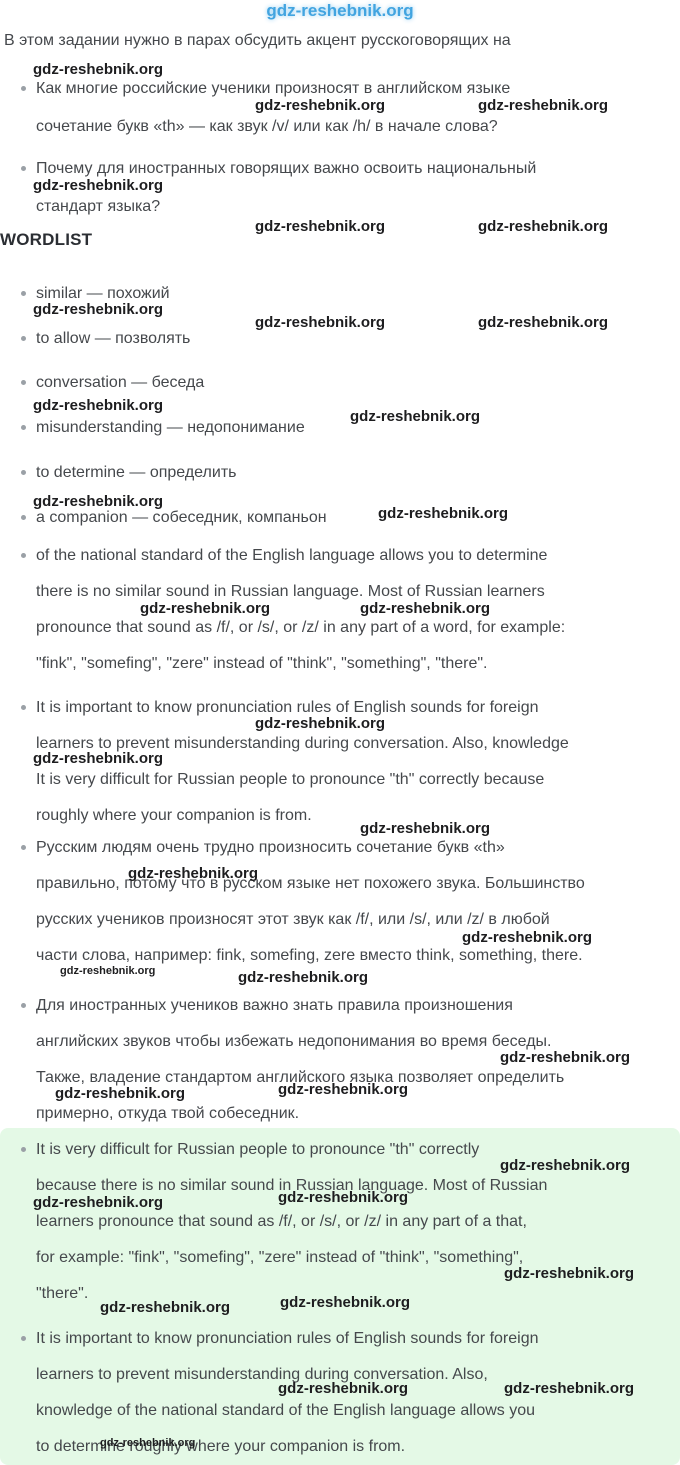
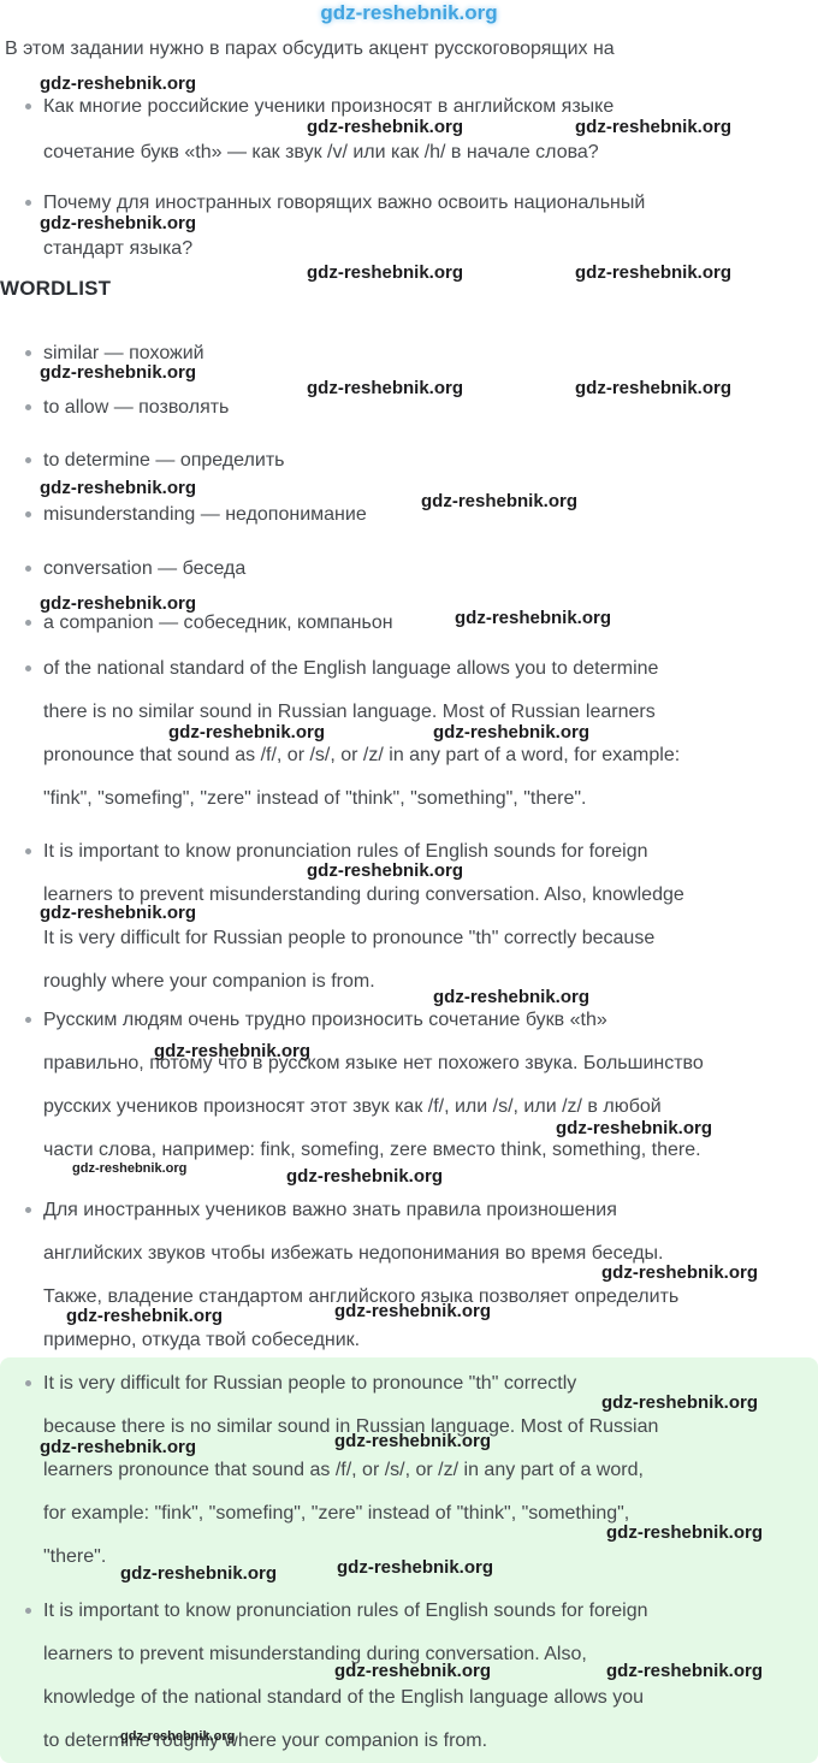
  gdz-reshebnik.org
  gdz-reshebnik.org
  gdz-reshebnik.org
  gdz-reshebnik.org
  gdz-reshebnik.org
  gdz-reshebnik.org
  gdz-reshebnik.org
  gdz-reshebnik.org
  gdz-reshebnik.org
  gdz-reshebnik.org
  gdz-reshebnik.org
  gdz-reshebnik.org
  gdz-reshebnik.org
  gdz-reshebnik.org
  gdz-reshebnik.org
  gdz-reshebnik.org
  gdz-reshebnik.org
  gdz-reshebnik.org
  gdz-reshebnik.org
  gdz-reshebnik.org
  gdz-reshebnik.org
  gdz-reshebnik.org
  gdz-reshebnik.org
  gdz-reshebnik.org
  gdz-reshebnik.org
  gdz-reshebnik.org
  gdz-reshebnik.org
  gdz-reshebnik.org
  gdz-reshebnik.org
  gdz-reshebnik.org
  gdz-reshebnik.org
  gdz-reshebnik.org
  gdz-reshebnik.org
  gdz-reshebnik.org
  gdz-reshebnik.org
  В этом задании нужно в парах обсудить акцент русскоговорящих на
  Как многие российские ученики произносят в английском языке
  сочетание букв «th» — как звук /v/ или как /h/ в начале слова?
  Почему для иностранных говорящих важно освоить национальный
  стандарт языка?
  WORDLIST
  similar — похожий
  to allow — позволять
- conversation — беседа
+ to determine — определить
  misunderstanding — недопонимание
- to determine — определить
+ conversation — беседа
  a companion — собеседник, компаньон
  of the national standard of the English language allows you to determine
  there is no similar sound in Russian language. Most of Russian learners
  pronounce that sound as /f/, or /s/, or /z/ in any part of a word, for example:
  "fink", "somefing", "zere" instead of "think", "something", "there".
  It is important to know pronunciation rules of English sounds for foreign
  learners to prevent misunderstanding during conversation. Also, knowledge
  It is very difficult for Russian people to pronounce "th" correctly because
  roughly where your companion is from.
  Русским людям очень трудно произносить сочетание букв «th»
  правильно, потому что в русском языке нет похожего звука. Большинство
  русских учеников произносят этот звук как /f/, или /s/, или /z/ в любой
  части слова, например: fink, somefing, zere вместо think, something, there.
  Для иностранных учеников важно знать правила произношения
  английских звуков чтобы избежать недопонимания во время беседы.
  Также, владение стандартом английского языка позволяет определить
  примерно, откуда твой собеседник.
  It is very difficult for Russian people to pronounce "th" correctly
  because there is no similar sound in Russian language. Most of Russian
- learners pronounce that sound as /f/, or /s/, or /z/ in any part of a that,
+ learners pronounce that sound as /f/, or /s/, or /z/ in any part of a word,
  for example: "fink", "somefing", "zere" instead of "think", "something",
  "there".
  It is important to know pronunciation rules of English sounds for foreign
  learners to prevent misunderstanding during conversation. Also,
  knowledge of the national standard of the English language allows you
  to determine roughly where your companion is from.
